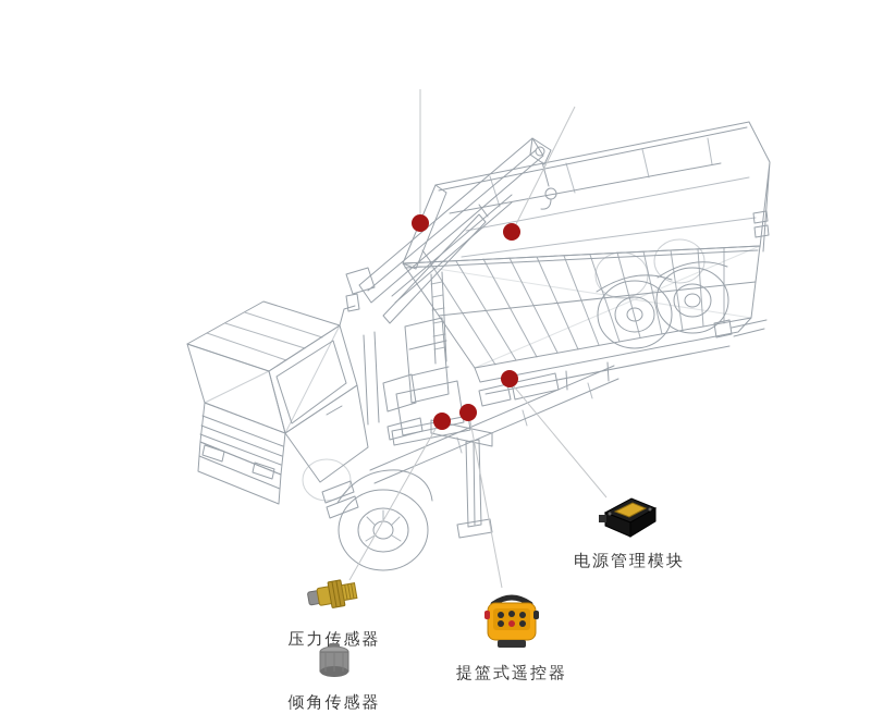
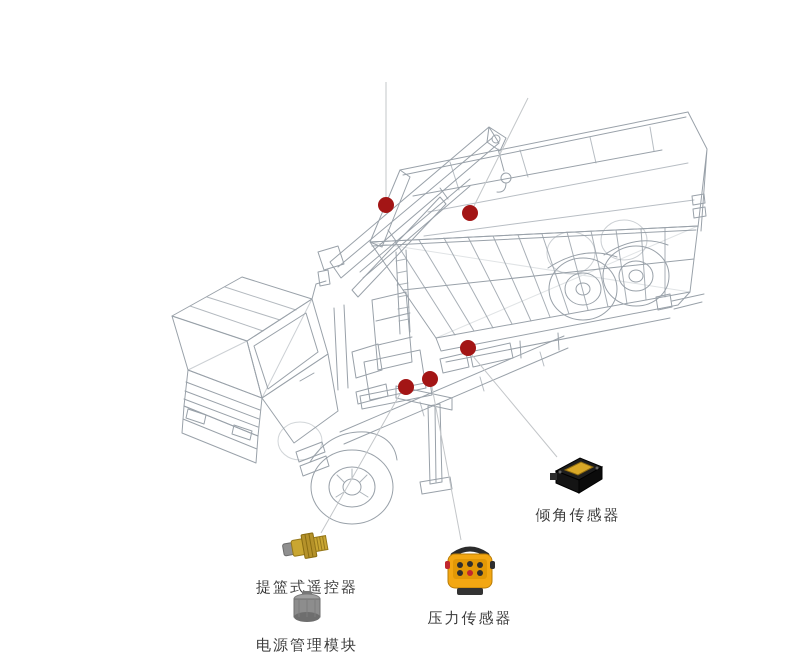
- 电源管理模块
+ 倾角传感器
- 压力传感器
+ 提篮式遥控器
- 倾角传感器
+ 电源管理模块
- 提篮式遥控器
+ 压力传感器
